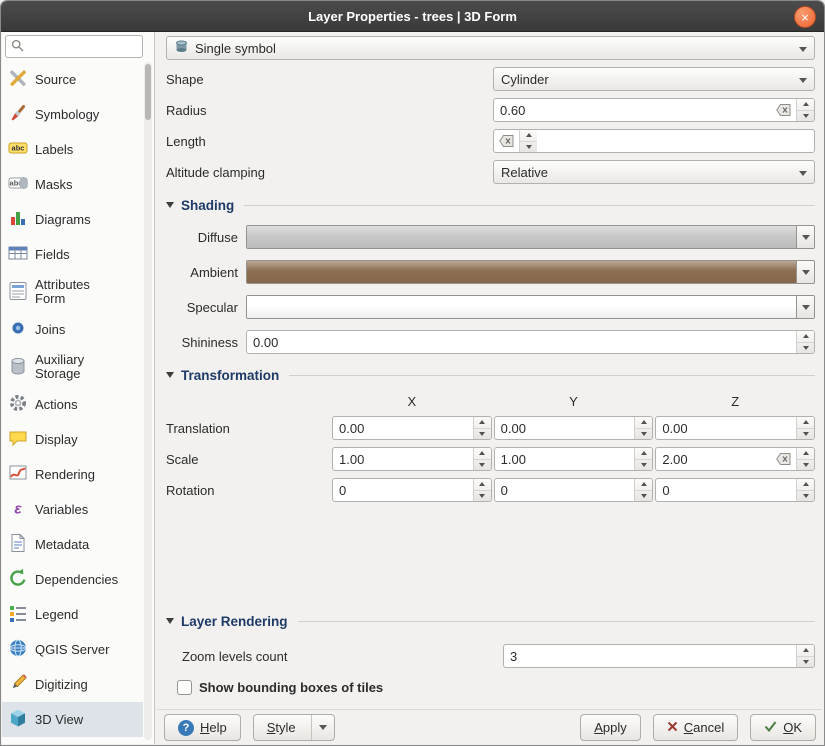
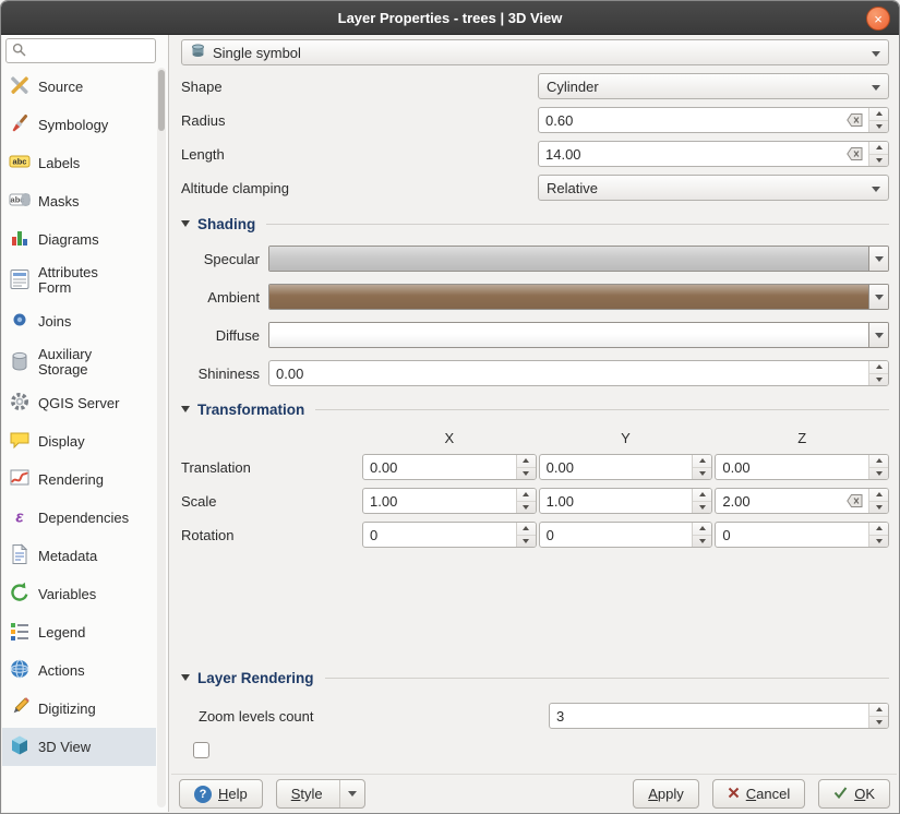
- Layer Properties - trees | 3D Form
+ Layer Properties - trees | 3D View
  ×
  Source
  Symbology
  abc
  Labels
  Masks
  Diagrams
- Fields
  Attributes Form
  Joins
  Auxiliary Storage
- Actions
+ QGIS Server
  Display
  Rendering
  ε
- Variables
+ Dependencies
  Metadata
- Dependencies
+ Variables
  Legend
- QGIS Server
+ Actions
  Digitizing
  3D View
  Single symbol
  Shape
  Cylinder
  Radius
  0.60
  Length
+ 14.00
  Altitude clamping
  Relative
  Shading
- Diffuse
+ Specular
  Ambient
- Specular
+ Diffuse
  Shininess
  0.00
  Transformation
  X
  Y
  Z
  Translation
  0.00
  0.00
  0.00
  Scale
  1.00
  1.00
  2.00
  Rotation
  0
  0
  0
  Layer Rendering
  Zoom levels count
  3
- Show bounding boxes of tiles
  ?
  Help
  Style
  Apply
  Cancel
  OK
